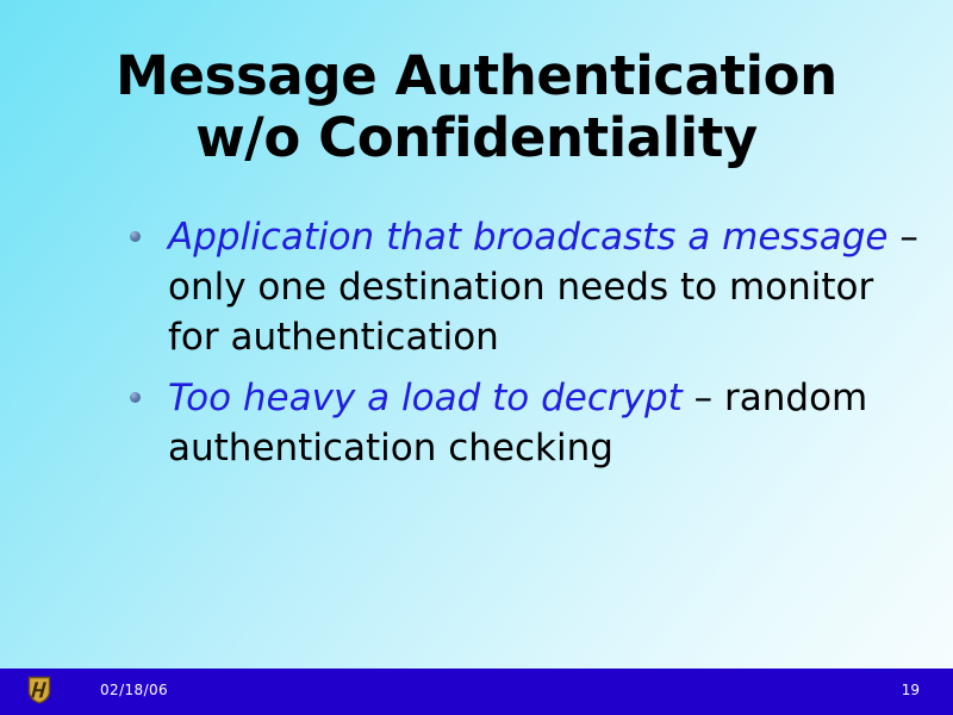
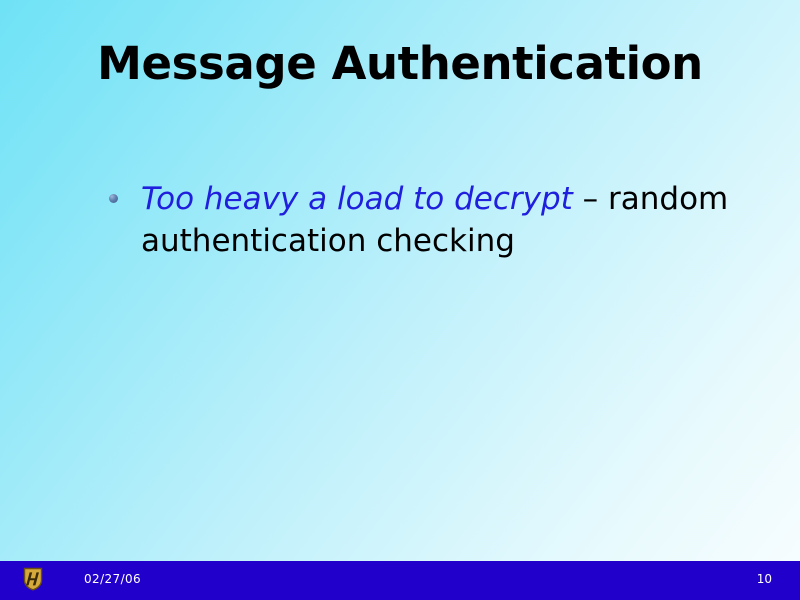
  Message Authentication
- w/o Confidentiality
- Application that broadcasts a message – only one destination needs to monitor for authentication
  Too heavy a load to decrypt – random authentication checking
- 02/18/06
+ 02/27/06
- 19
+ 10
